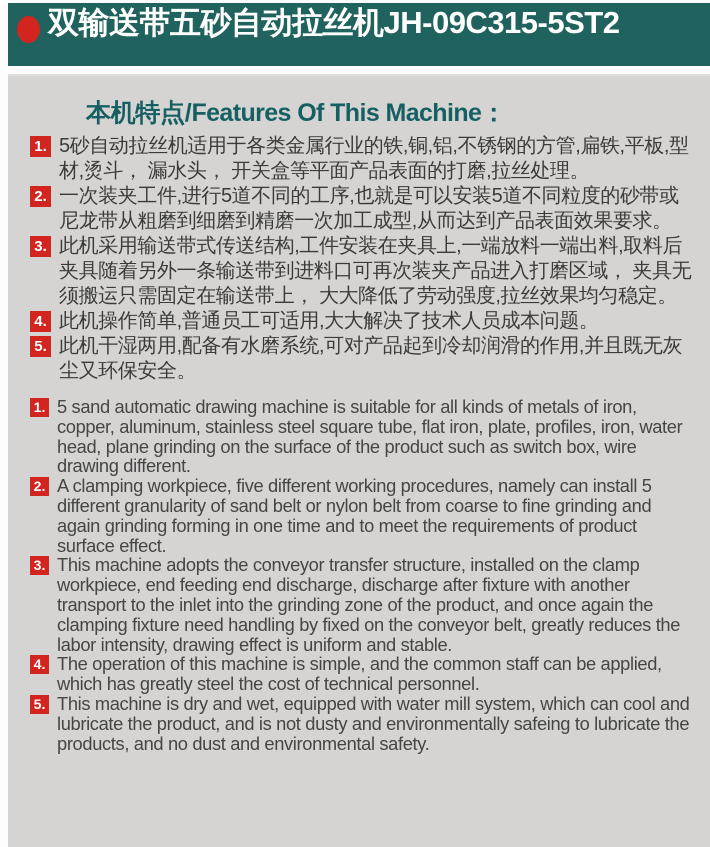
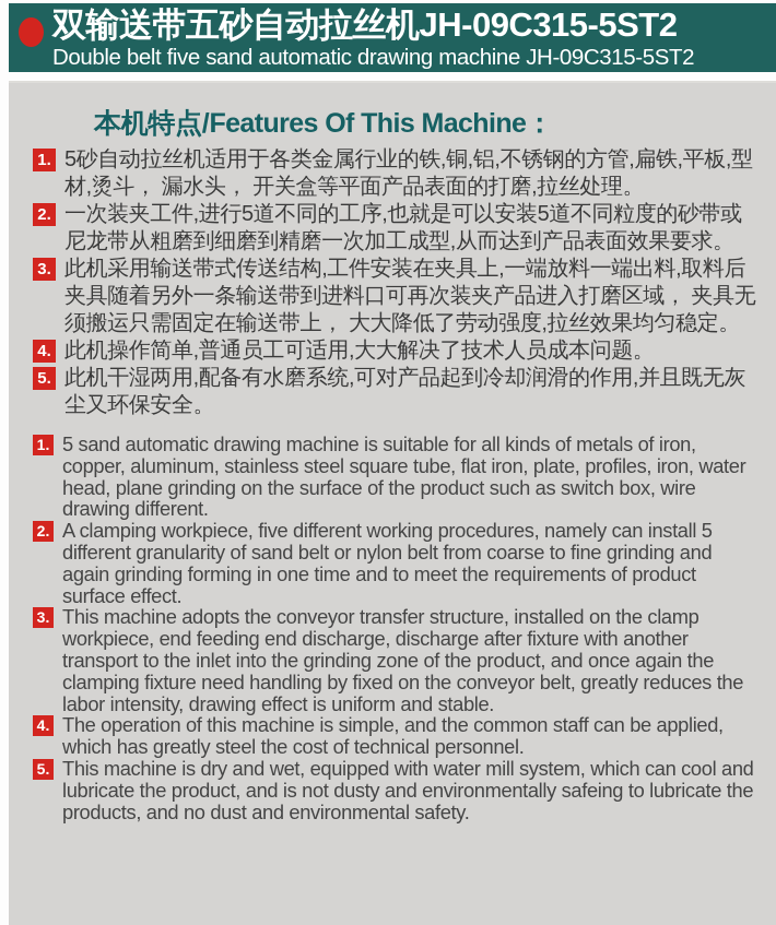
  双输送带五砂自动拉丝机JH-09C315-5ST2
+ Double belt five sand automatic drawing machine JH-09C315-5ST2
  本机特点/Features Of This Machine：
  1.
  5砂自动拉丝机适用于各类金属行业的铁,铜,铝,不锈钢的方管,扁铁,平板,型材,烫斗， 漏水头， 开关盒等平面产品表面的打磨,拉丝处理。
  2.
  一次装夹工件,进行5道不同的工序,也就是可以安装5道不同粒度的砂带或尼龙带从粗磨到细磨到精磨一次加工成型,从而达到产品表面效果要求。
  3.
  此机采用输送带式传送结构,工件安装在夹具上,一端放料一端出料,取料后夹具随着另外一条输送带到进料口可再次装夹产品进入打磨区域， 夹具无须搬运只需固定在输送带上， 大大降低了劳动强度,拉丝效果均匀稳定。
  4.
  此机操作简单,普通员工可适用,大大解决了技术人员成本问题。
  5.
  此机干湿两用,配备有水磨系统,可对产品起到冷却润滑的作用,并且既无灰尘又环保安全。
  1.
  5 sand automatic drawing machine is suitable for all kinds of metals of iron, copper, aluminum, stainless steel square tube, flat iron, plate, profiles, iron, water head, plane grinding on the surface of the product such as switch box, wire drawing different.
  2.
  A clamping workpiece, five different working procedures, namely can install 5 different granularity of sand belt or nylon belt from coarse to fine grinding and again grinding forming in one time and to meet the requirements of product surface effect.
  3.
  This machine adopts the conveyor transfer structure, installed on the clamp workpiece, end feeding end discharge, discharge after fixture with another transport to the inlet into the grinding zone of the product, and once again the clamping fixture need handling by fixed on the conveyor belt, greatly reduces the labor intensity, drawing effect is uniform and stable.
  4.
  The operation of this machine is simple, and the common staff can be applied, which has greatly steel the cost of technical personnel.
  5.
  This machine is dry and wet, equipped with water mill system, which can cool and lubricate the product, and is not dusty and environmentally safeing to lubricate the products, and no dust and environmental safety.
